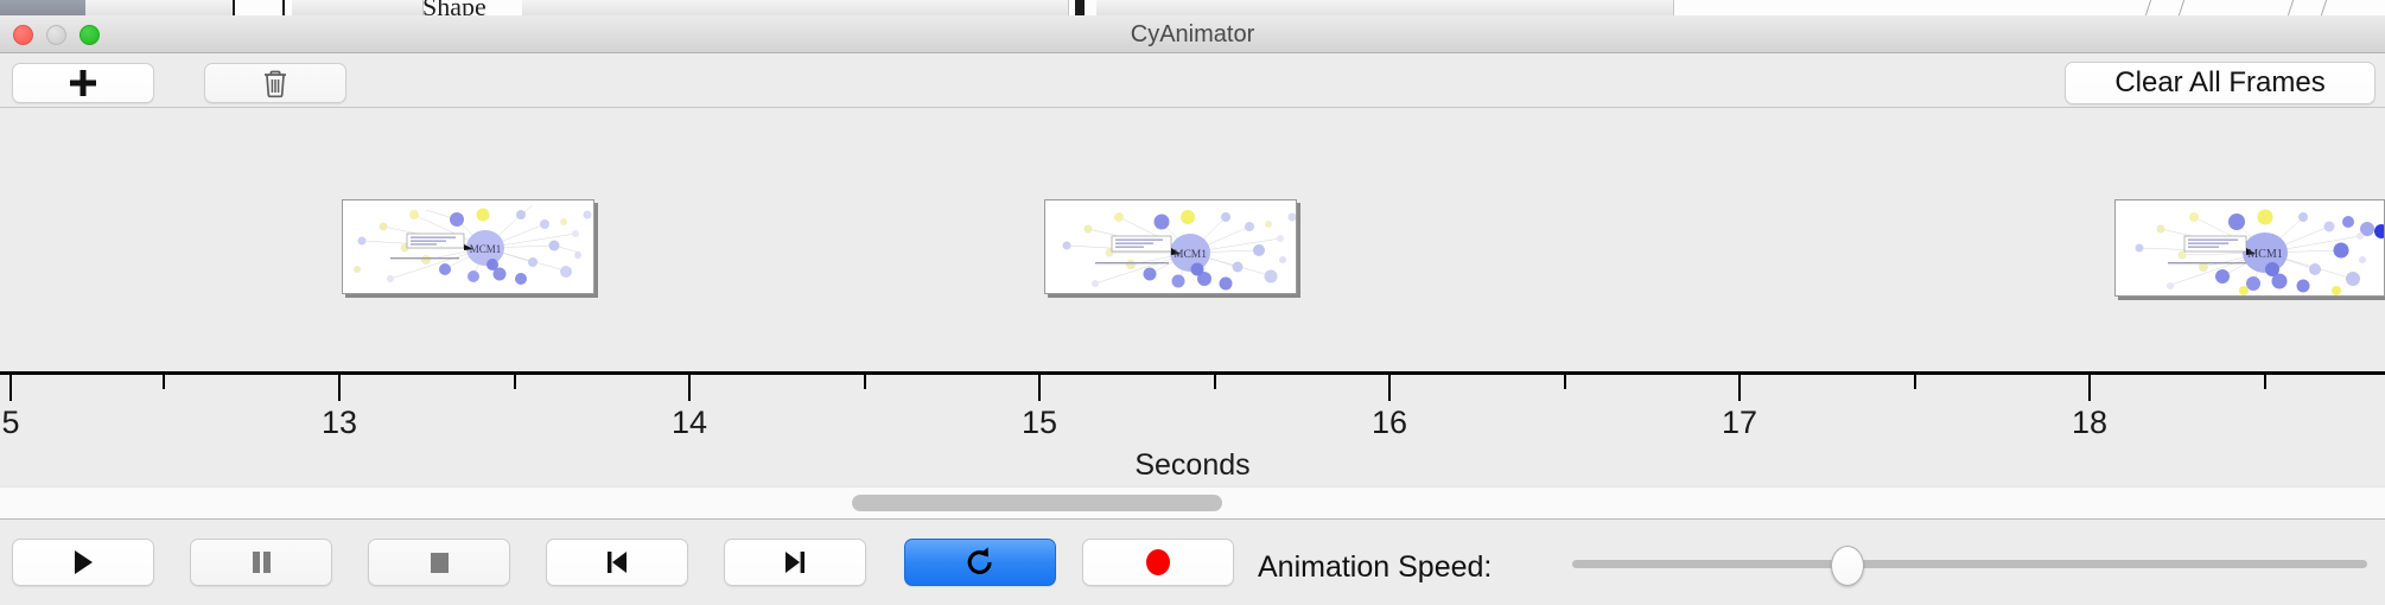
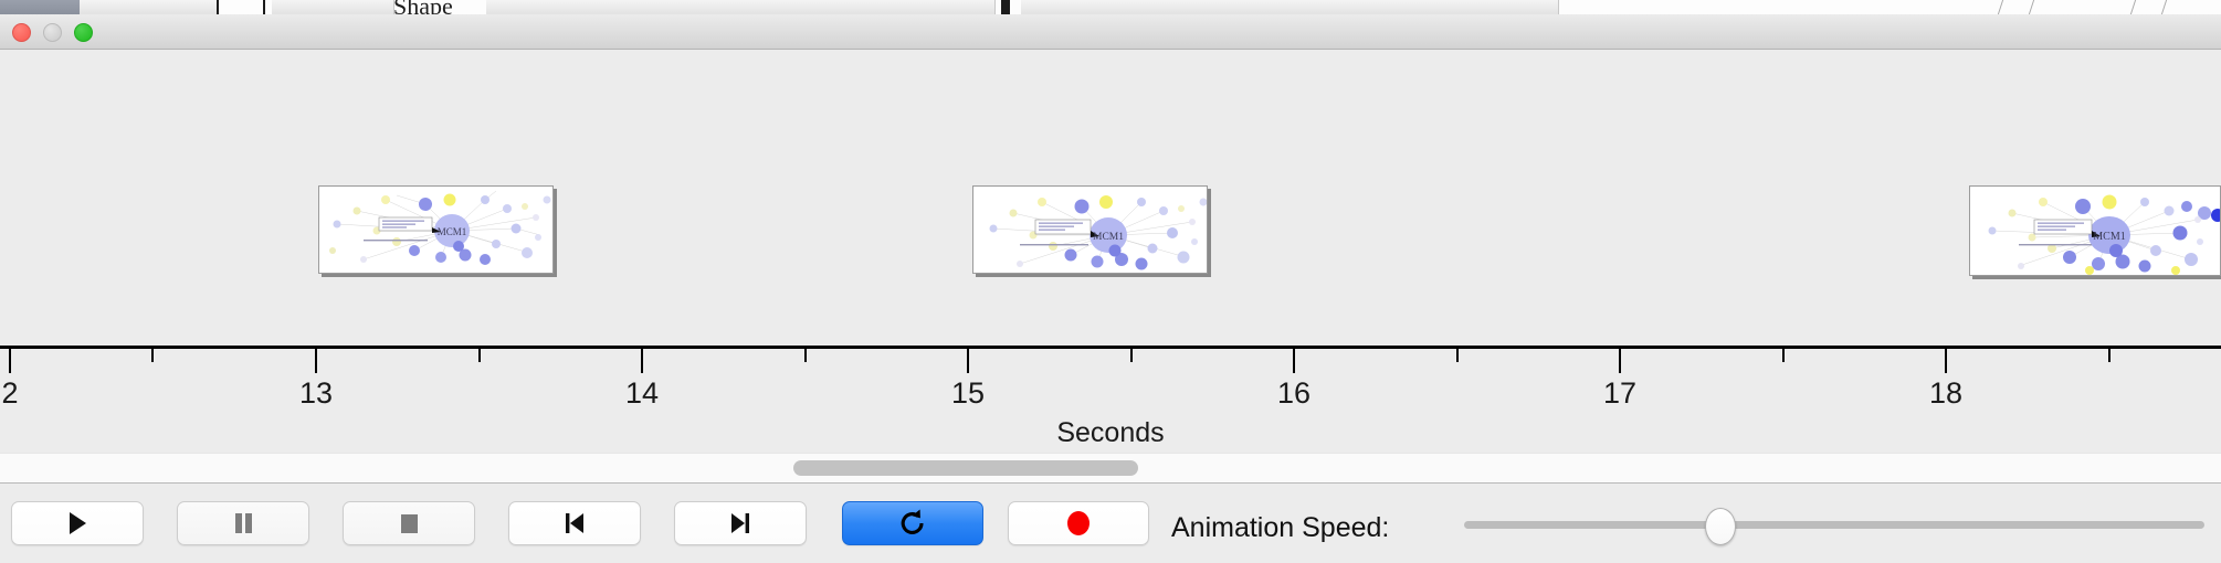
  Shape
- CyAnimator
- Clear All Frames
  MCM1
  MCM1
  MCM1
- 5
+ 2
  13
  14
  15
  16
  17
  18
  Seconds
  Animation Speed:
